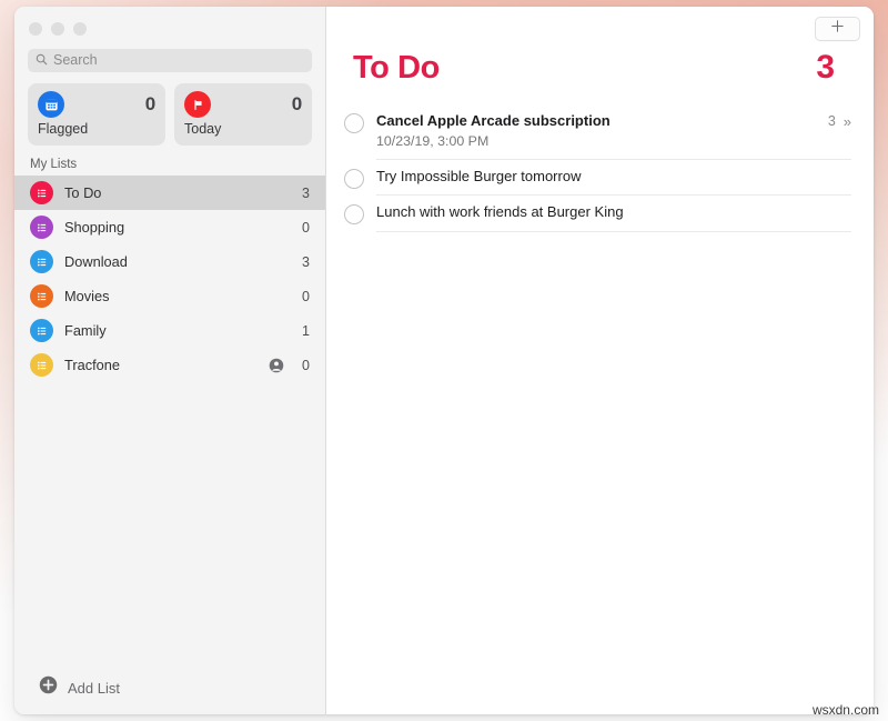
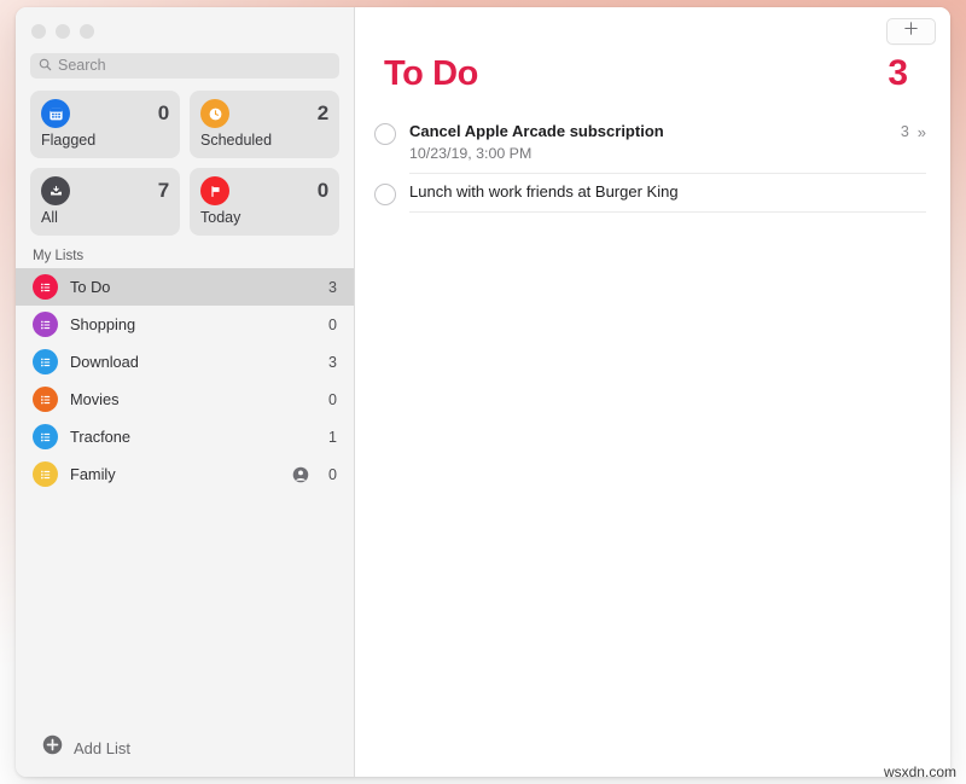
  Search
  0
  Flagged
+ 2
+ Scheduled
+ 7
+ All
  0
  Today
  My Lists
  To Do
  3
  Shopping
  0
  Download
  3
  Movies
  0
- Family
+ Tracfone
  1
- Tracfone
+ Family
  0
  Add List
  To Do
  3
  Cancel Apple Arcade subscription
  10/23/19, 3:00 PM
  3
  »
- Try Impossible Burger tomorrow
  Lunch with work friends at Burger King
  wsxdn.com
